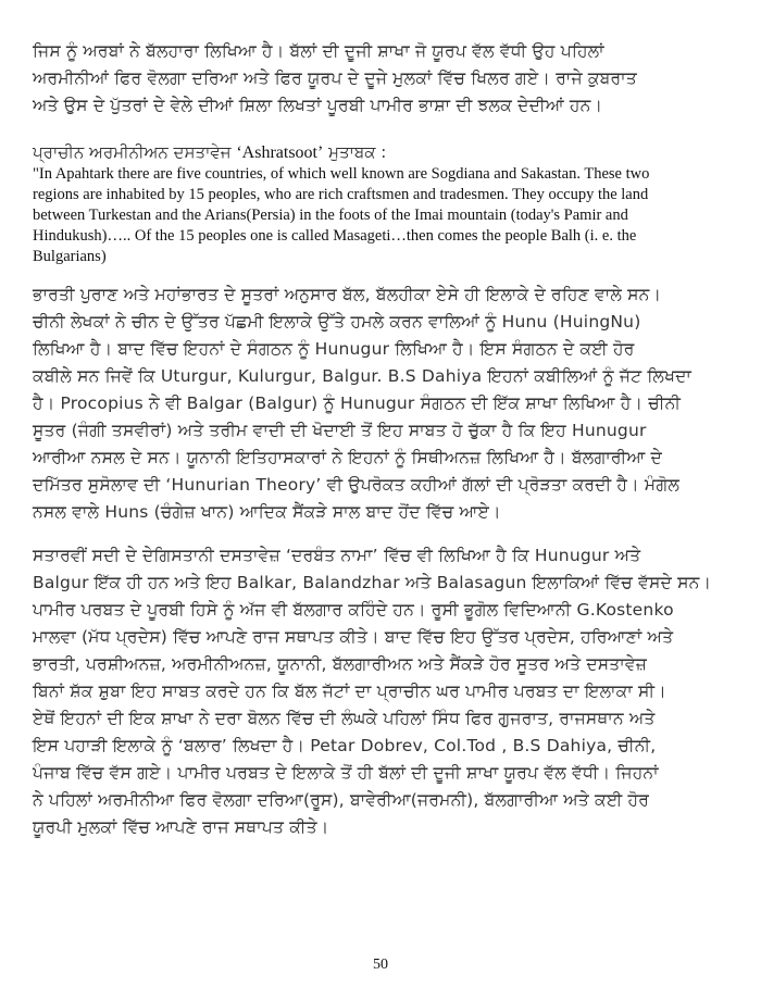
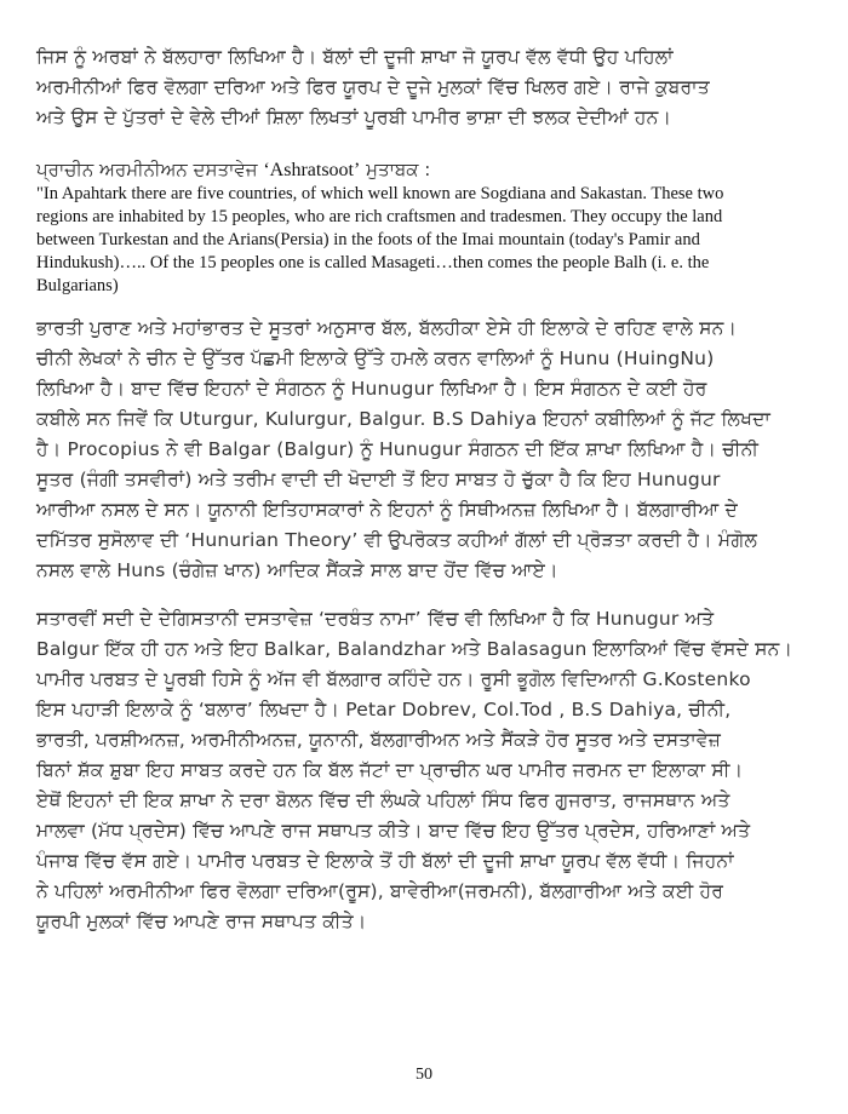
  ਜਿਸ ਨੂੰ ਅਰਬਾਂ ਨੇ ਬੱਲਹਾਰਾ ਲਿਖਿਆ ਹੈ। ਬੱਲਾਂ ਦੀ ਦੂਜੀ ਸ਼ਾਖਾ ਜੋ ਯੂਰਪ ਵੱਲ ਵੱਧੀ ਉਹ ਪਹਿਲਾਂ
  ਅਰਮੀਨੀਆਂ ਫਿਰ ਵੋਲਗਾ ਦਰਿਆ ਅਤੇ ਫਿਰ ਯੂਰਪ ਦੇ ਦੂਜੇ ਮੁਲਕਾਂ ਵਿੱਚ ਖਿਲਰ ਗਏ। ਰਾਜੇ ਕੁਬਰਾਤ
  ਅਤੇ ਉਸ ਦੇ ਪੁੱਤਰਾਂ ਦੇ ਵੇਲੇ ਦੀਆਂ ਸ਼ਿਲਾ ਲਿਖਤਾਂ ਪੂਰਬੀ ਪਾਮੀਰ ਭਾਸ਼ਾ ਦੀ ਝਲਕ ਦੇਦੀਆਂ ਹਨ।
  ਪ੍ਰਾਚੀਨ ਅਰਮੀਨੀਅਨ ਦਸਤਾਵੇਜ ‘Ashratsoot’ ਮੁਤਾਬਕ :
  "In Apahtark there are five countries, of which well known are Sogdiana and Sakastan. These two
  regions are inhabited by 15 peoples, who are rich craftsmen and tradesmen. They occupy the land
  between Turkestan and the Arians(Persia) in the foots of the Imai mountain (today's Pamir and
  Hindukush)….. Of the 15 peoples one is called Masageti…then comes the people Balh (i. e. the
  Bulgarians)
  ਭਾਰਤੀ ਪੁਰਾਣ ਅਤੇ ਮਹਾਂਭਾਰਤ ਦੇ ਸੂਤਰਾਂ ਅਨੁਸਾਰ ਬੱਲ, ਬੱਲਹੀਕਾ ਏਸੇ ਹੀ ਇਲਾਕੇ ਦੇ ਰਹਿਣ ਵਾਲੇ ਸਨ।
  ਚੀਨੀ ਲੇਖਕਾਂ ਨੇ ਚੀਨ ਦੇ ਉੱਤਰ ਪੱਛਮੀ ਇਲਾਕੇ ਉੱਤੇ ਹਮਲੇ ਕਰਨ ਵਾਲਿਆਂ ਨੂੰ Hunu (HuingNu)
  ਲਿਖਿਆ ਹੈ। ਬਾਦ ਵਿੱਚ ਇਹਨਾਂ ਦੇ ਸੰਗਠਨ ਨੂੰ Hunugur ਲਿਖਿਆ ਹੈ। ਇਸ ਸੰਗਠਨ ਦੇ ਕਈ ਹੋਰ
  ਕਬੀਲੇ ਸਨ ਜਿਵੇਂ ਕਿ Uturgur, Kulurgur, Balgur. B.S Dahiya ਇਹਨਾਂ ਕਬੀਲਿਆਂ ਨੂੰ ਜੱਟ ਲਿਖਦਾ
  ਹੈ। Procopius ਨੇ ਵੀ Balgar (Balgur) ਨੂੰ Hunugur ਸੰਗਠਨ ਦੀ ਇੱਕ ਸ਼ਾਖਾ ਲਿਖਿਆ ਹੈ। ਚੀਨੀ
  ਸੂਤਰ (ਜੰਗੀ ਤਸਵੀਰਾਂ) ਅਤੇ ਤਰੀਮ ਵਾਦੀ ਦੀ ਖੋਦਾਈ ਤੋਂ ਇਹ ਸਾਬਤ ਹੋ ਚੁੱਕਾ ਹੈ ਕਿ ਇਹ Hunugur
  ਆਰੀਆ ਨਸਲ ਦੇ ਸਨ। ਯੂਨਾਨੀ ਇਤਿਹਾਸਕਾਰਾਂ ਨੇ ਇਹਨਾਂ ਨੂੰ ਸਿਥੀਅਨਜ਼ ਲਿਖਿਆ ਹੈ। ਬੱਲਗਾਰੀਆ ਦੇ
  ਦਮਿੱਤਰ ਸੁਸੋਲਾਵ ਦੀ ‘Hunurian Theory’ ਵੀ ਉਪਰੋਕਤ ਕਹੀਆਂ ਗੱਲਾਂ ਦੀ ਪ੍ਰੋੜਤਾ ਕਰਦੀ ਹੈ। ਮੰਗੋਲ
  ਨਸਲ ਵਾਲੇ Huns (ਚੰਗੇਜ਼ ਖਾਨ) ਆਦਿਕ ਸੈਂਕੜੇ ਸਾਲ ਬਾਦ ਹੋਂਦ ਵਿੱਚ ਆਏ।
  ਸਤਾਰਵੀਂ ਸਦੀ ਦੇ ਦੇਗਿਸਤਾਨੀ ਦਸਤਾਵੇਜ਼ ‘ਦਰਬੰਤ ਨਾਮਾ’ ਵਿੱਚ ਵੀ ਲਿਖਿਆ ਹੈ ਕਿ Hunugur ਅਤੇ
  Balgur ਇੱਕ ਹੀ ਹਨ ਅਤੇ ਇਹ Balkar, Balandzhar ਅਤੇ Balasagun ਇਲਾਕਿਆਂ ਵਿੱਚ ਵੱਸਦੇ ਸਨ।
  ਪਾਮੀਰ ਪਰਬਤ ਦੇ ਪੂਰਬੀ ਹਿਸੇ ਨੂੰ ਅੱਜ ਵੀ ਬੱਲਗਾਰ ਕਹਿੰਦੇ ਹਨ। ਰੂਸੀ ਭੂਗੋਲ ਵਿਦਿਆਨੀ G.Kostenko
- ਮਾਲਵਾ (ਮੱਧ ਪ੍ਰਦੇਸ) ਵਿੱਚ ਆਪਣੇ ਰਾਜ ਸਥਾਪਤ ਕੀਤੇ। ਬਾਦ ਵਿੱਚ ਇਹ ਉੱਤਰ ਪ੍ਰਦੇਸ, ਹਰਿਆਣਾਂ ਅਤੇ
+ ਇਸ ਪਹਾੜੀ ਇਲਾਕੇ ਨੂੰ ‘ਬਲਾਰ’ ਲਿਖਦਾ ਹੈ। Petar Dobrev, Col.Tod , B.S Dahiya, ਚੀਨੀ,
  ਭਾਰਤੀ, ਪਰਸ਼ੀਅਨਜ਼, ਅਰਮੀਨੀਅਨਜ਼, ਯੂਨਾਨੀ, ਬੱਲਗਾਰੀਅਨ ਅਤੇ ਸੈਂਕੜੇ ਹੋਰ ਸੂਤਰ ਅਤੇ ਦਸਤਾਵੇਜ਼
- ਬਿਨਾਂ ਸ਼ੱਕ ਸ਼ੁਬਾ ਇਹ ਸਾਬਤ ਕਰਦੇ ਹਨ ਕਿ ਬੱਲ ਜੱਟਾਂ ਦਾ ਪ੍ਰਾਚੀਨ ਘਰ ਪਾਮੀਰ ਪਰਬਤ ਦਾ ਇਲਾਕਾ ਸੀ।
+ ਬਿਨਾਂ ਸ਼ੱਕ ਸ਼ੁਬਾ ਇਹ ਸਾਬਤ ਕਰਦੇ ਹਨ ਕਿ ਬੱਲ ਜੱਟਾਂ ਦਾ ਪ੍ਰਾਚੀਨ ਘਰ ਪਾਮੀਰ ਜਰਮਨ ਦਾ ਇਲਾਕਾ ਸੀ।
  ਏਥੋਂ ਇਹਨਾਂ ਦੀ ਇਕ ਸ਼ਾਖਾ ਨੇ ਦਰਾ ਬੋਲਨ ਵਿੱਚ ਦੀ ਲੰਘਕੇ ਪਹਿਲਾਂ ਸਿੰਧ ਫਿਰ ਗੁਜਰਾਤ, ਰਾਜਸਥਾਨ ਅਤੇ
- ਇਸ ਪਹਾੜੀ ਇਲਾਕੇ ਨੂੰ ‘ਬਲਾਰ’ ਲਿਖਦਾ ਹੈ। Petar Dobrev, Col.Tod , B.S Dahiya, ਚੀਨੀ,
+ ਮਾਲਵਾ (ਮੱਧ ਪ੍ਰਦੇਸ) ਵਿੱਚ ਆਪਣੇ ਰਾਜ ਸਥਾਪਤ ਕੀਤੇ। ਬਾਦ ਵਿੱਚ ਇਹ ਉੱਤਰ ਪ੍ਰਦੇਸ, ਹਰਿਆਣਾਂ ਅਤੇ
  ਪੰਜਾਬ ਵਿੱਚ ਵੱਸ ਗਏ। ਪਾਮੀਰ ਪਰਬਤ ਦੇ ਇਲਾਕੇ ਤੋਂ ਹੀ ਬੱਲਾਂ ਦੀ ਦੂਜੀ ਸ਼ਾਖਾ ਯੂਰਪ ਵੱਲ ਵੱਧੀ। ਜਿਹਨਾਂ
  ਨੇ ਪਹਿਲਾਂ ਅਰਮੀਨੀਆ ਫਿਰ ਵੋਲਗਾ ਦਰਿਆ(ਰੂਸ), ਬਾਵੇਰੀਆ(ਜਰਮਨੀ), ਬੱਲਗਾਰੀਆ ਅਤੇ ਕਈ ਹੋਰ
  ਯੂਰਪੀ ਮੁਲਕਾਂ ਵਿੱਚ ਆਪਣੇ ਰਾਜ ਸਥਾਪਤ ਕੀਤੇ।
  50
